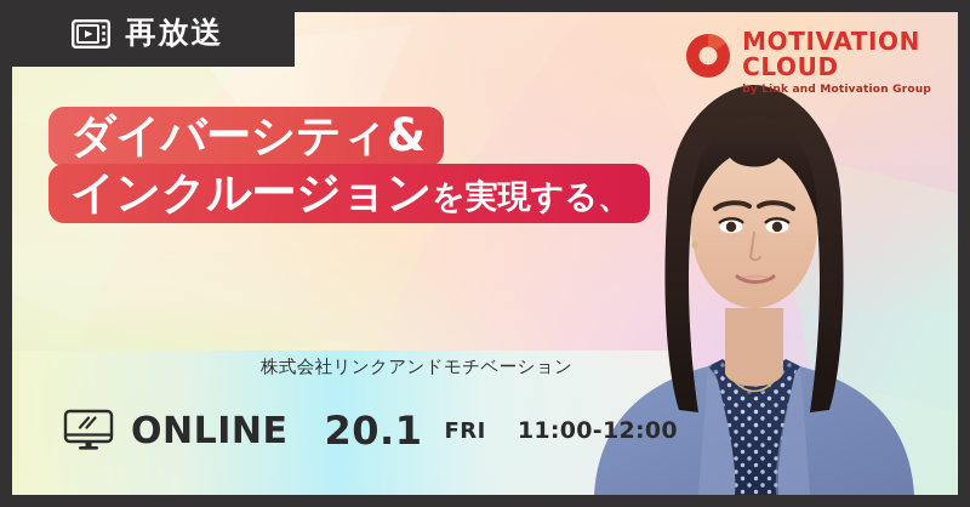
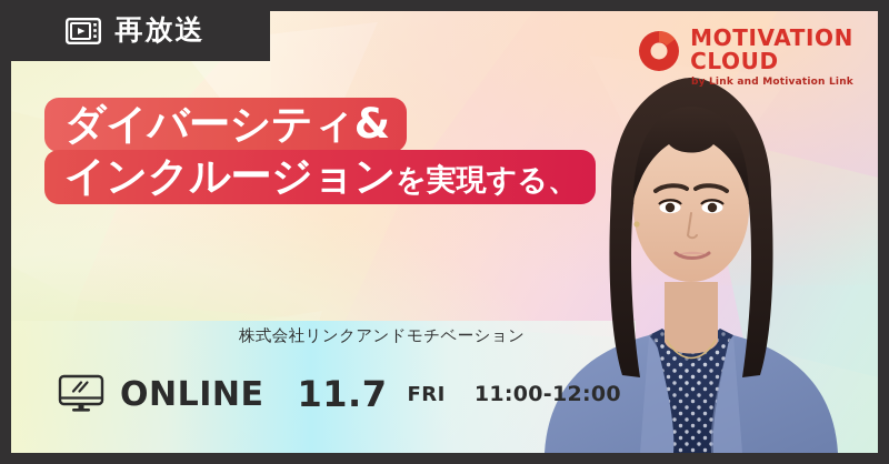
  ダイバーシティ&
  インクルージョンを実現する、
  株式会社リンクアンドモチベーション
  ONLINE
- 20.1
+ 11.7
  FRI
  11:00-12:00
  MOTIVATION
  CLOUD
- by Link and Motivation Group
+ by Link and Motivation Link
  再放送
